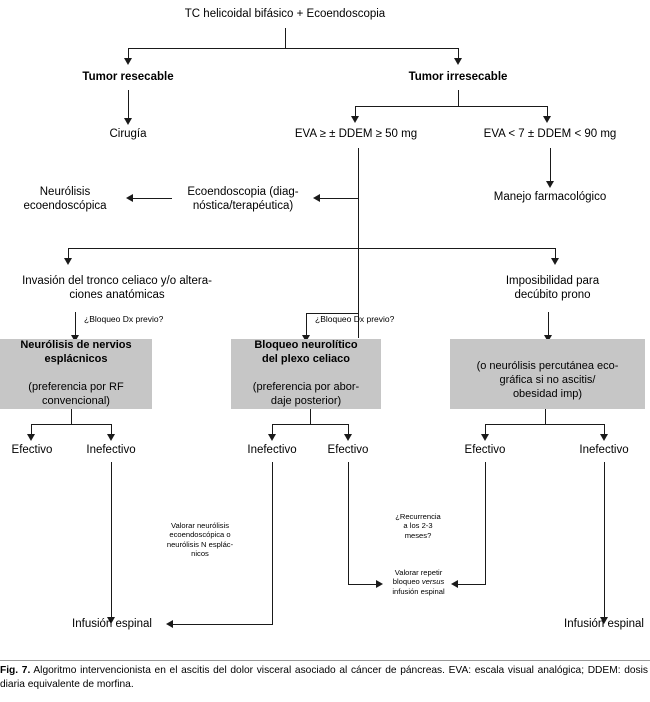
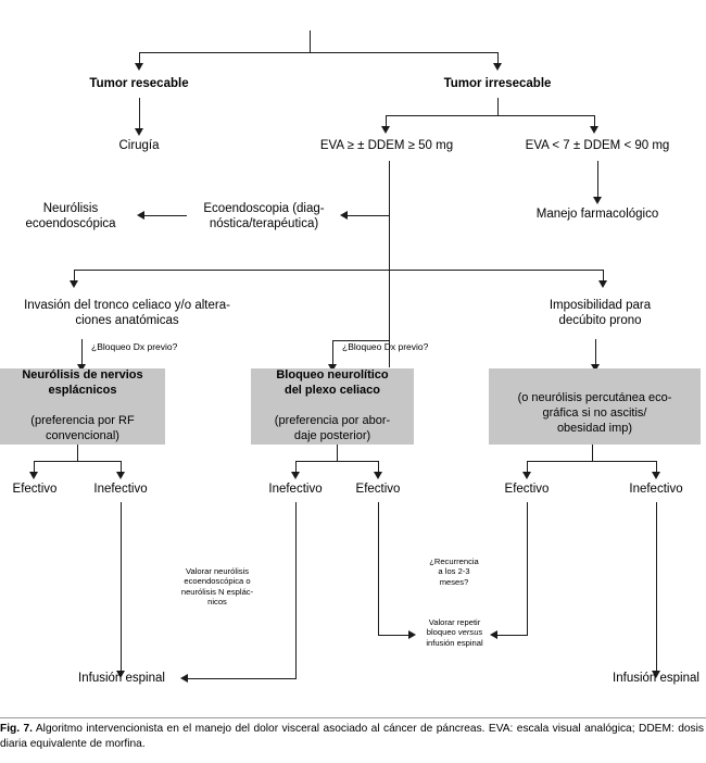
- TC helicoidal bifásico + Ecoendoscopia
  Tumor resecable
  Tumor irresecable
  Cirugía
  EVA ≥ ± DDEM ≥ 50 mg
  EVA < 7 ± DDEM < 90 mg
  Manejo farmacológico
  Ecoendoscopia (diag-
  nóstica/terapéutica)
  Neurólisis
  ecoendoscópica
  Invasión del tronco celiaco y/o altera-
  ciones anatómicas
  Imposibilidad para
  decúbito prono
  ¿Bloqueo Dx previo?
  ¿Bloqueo Dx previo?
  Neurólisis de nervios
  esplácnicos
  (preferencia por RF
  convencional)
  Bloqueo neurolítico
  del plexo celiaco
  (preferencia por abor-
  daje posterior)
  (o neurólisis percutánea eco-
  gráfica si no ascitis/
  obesidad imp)
  Efectivo
  Inefectivo
  Inefectivo
  Efectivo
  Efectivo
  Inefectivo
  Valorar neurólisis
  ecoendoscópica o
  neurólisis N esplác-
  nicos
  ¿Recurrencia
  a los 2-3
  meses?
  Valorar repetir
  bloqueo versus
  infusión espinal
  Infusión espinal
  Infusión espinal
- Fig. 7. Algoritmo intervencionista en el ascitis del dolor visceral asociado al cáncer de páncreas. EVA: escala visual analógica; DDEM: dosis diaria equivalente de morfina.
+ Fig. 7. Algoritmo intervencionista en el manejo del dolor visceral asociado al cáncer de páncreas. EVA: escala visual analógica; DDEM: dosis diaria equivalente de morfina.
